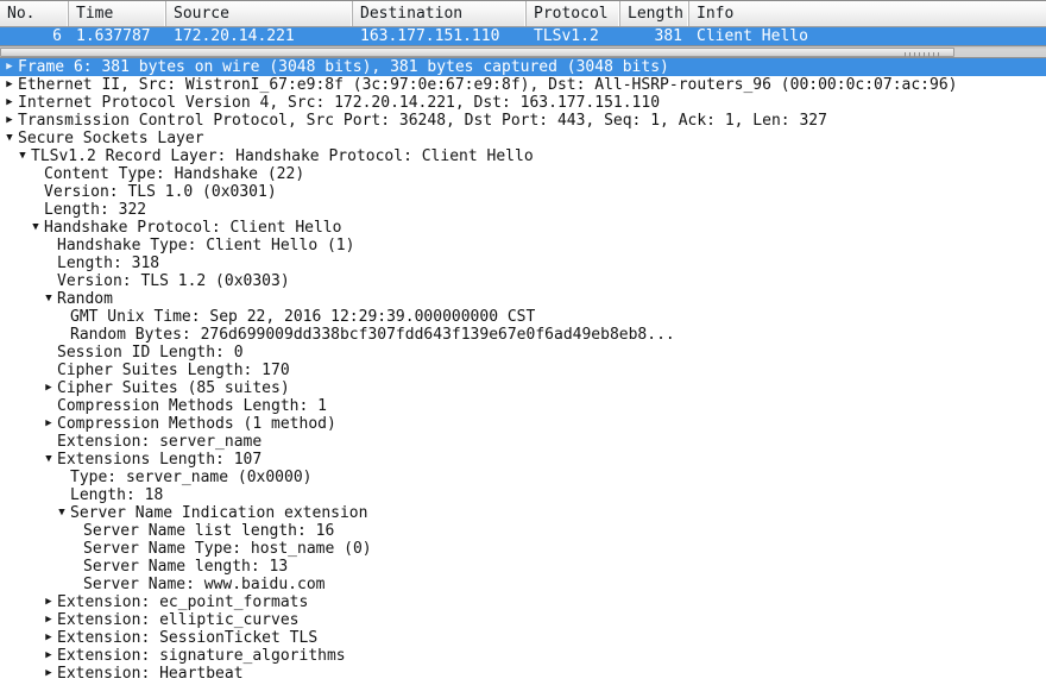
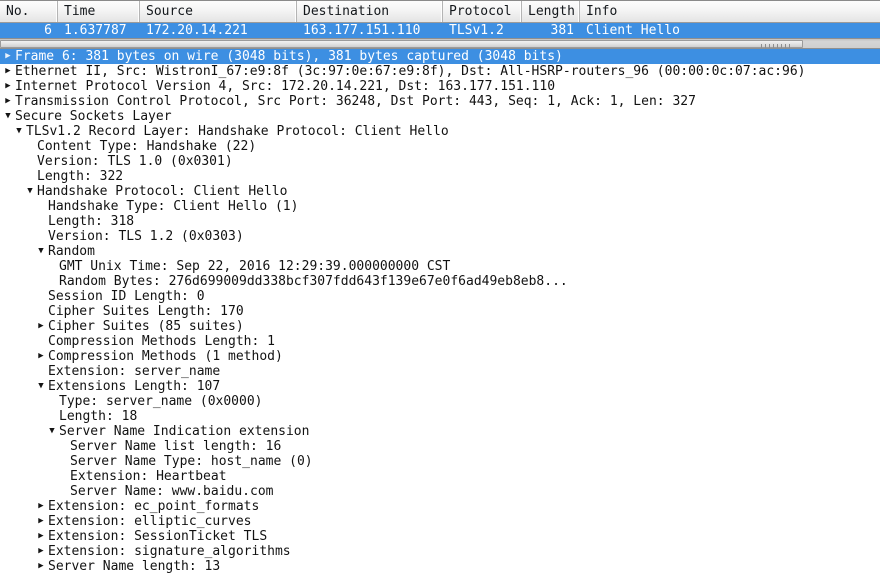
  No.
  Time
  Source
  Destination
  Protocol
  Length
  Info
  6
  1.637787
  172.20.14.221
  163.177.151.110
  TLSv1.2
  381
  Client Hello
  ▶
  Frame 6: 381 bytes on wire (3048 bits), 381 bytes captured (3048 bits)
  ▶
  Ethernet II, Src: WistronI_67:e9:8f (3c:97:0e:67:e9:8f), Dst: All-HSRP-routers_96 (00:00:0c:07:ac:96)
  ▶
  Internet Protocol Version 4, Src: 172.20.14.221, Dst: 163.177.151.110
  ▶
  Transmission Control Protocol, Src Port: 36248, Dst Port: 443, Seq: 1, Ack: 1, Len: 327
  ▼
  Secure Sockets Layer
  ▼
  TLSv1.2 Record Layer: Handshake Protocol: Client Hello
  Content Type: Handshake (22)
  Version: TLS 1.0 (0x0301)
  Length: 322
  ▼
  Handshake Protocol: Client Hello
  Handshake Type: Client Hello (1)
  Length: 318
  Version: TLS 1.2 (0x0303)
  ▼
  Random
  GMT Unix Time: Sep 22, 2016 12:29:39.000000000 CST
  Random Bytes: 276d699009dd338bcf307fdd643f139e67e0f6ad49eb8eb8...
  Session ID Length: 0
  Cipher Suites Length: 170
  ▶
  Cipher Suites (85 suites)
  Compression Methods Length: 1
  ▶
  Compression Methods (1 method)
  Extension: server_name
  ▼
  Extensions Length: 107
  Type: server_name (0x0000)
  Length: 18
  ▼
  Server Name Indication extension
  Server Name list length: 16
  Server Name Type: host_name (0)
- Server Name length: 13
+ Extension: Heartbeat
  Server Name: www.baidu.com
  ▶
  Extension: ec_point_formats
  ▶
  Extension: elliptic_curves
  ▶
  Extension: SessionTicket TLS
  ▶
  Extension: signature_algorithms
  ▶
- Extension: Heartbeat
+ Server Name length: 13
